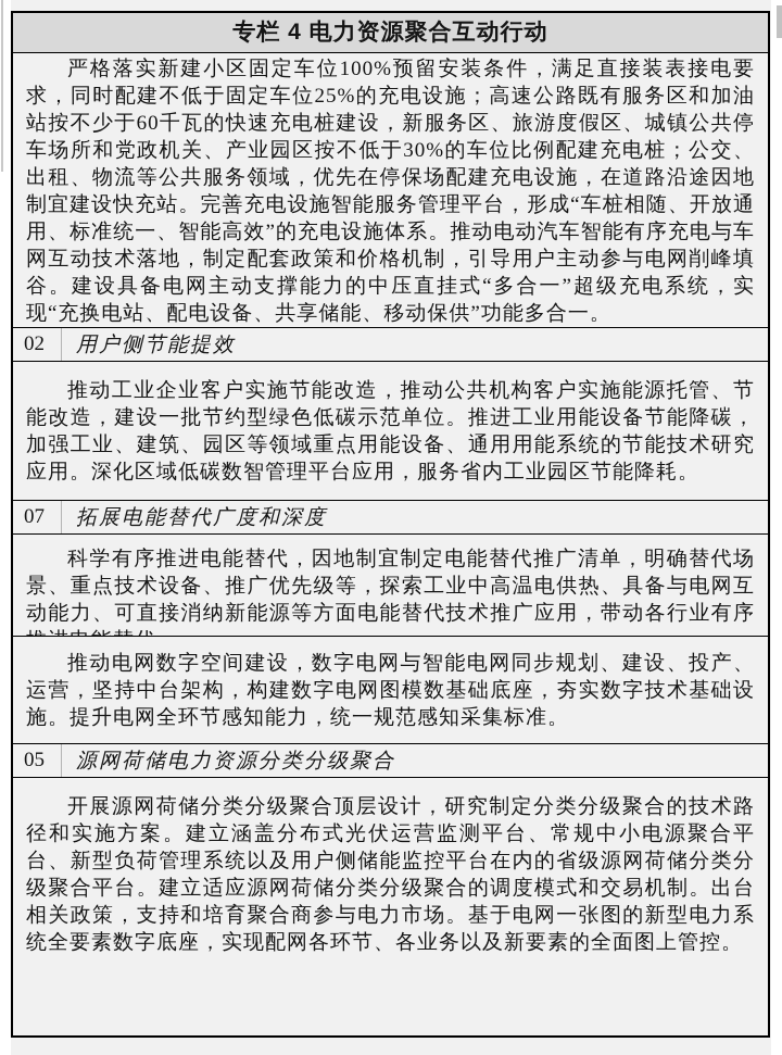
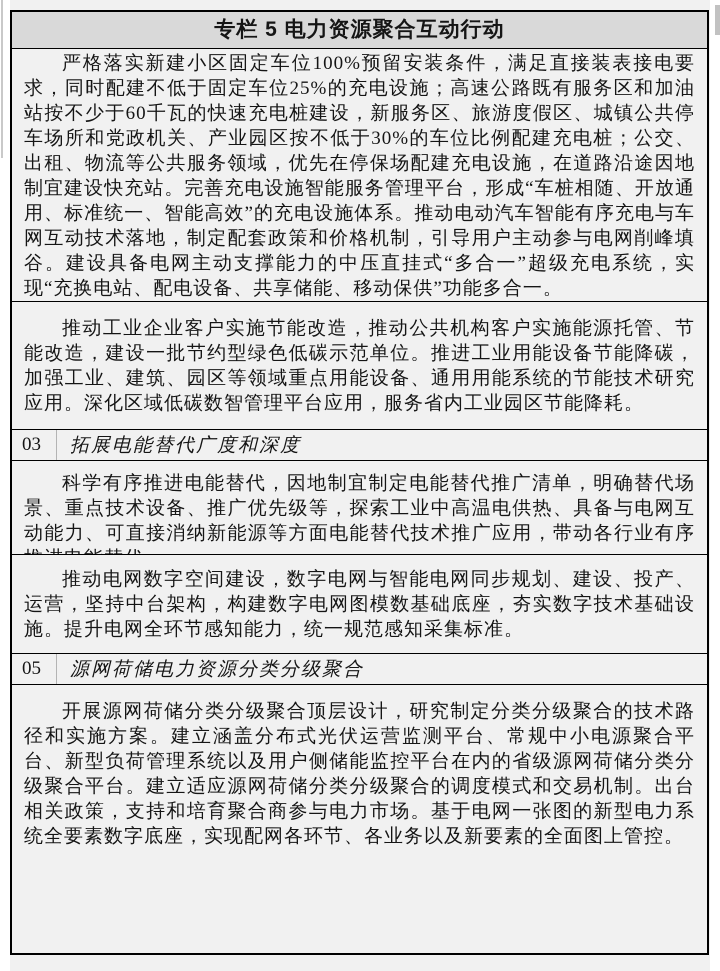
- 专栏 4 电力资源聚合互动行动
+ 专栏 5 电力资源聚合互动行动
  严格落实新建小区固定车位100%预留安装条件，满足直接装表接电要求，同时配建不低于固定车位25%的充电设施；高速公路既有服务区和加油站按不少于60千瓦的快速充电桩建设，新服务区、旅游度假区、城镇公共停车场所和党政机关、产业园区按不低于30%的车位比例配建充电桩；公交、出租、物流等公共服务领域，优先在停保场配建充电设施，在道路沿途因地制宜建设快充站。完善充电设施智能服务管理平台，形成“车桩相随、开放通用、标准统一、智能高效”的充电设施体系。推动电动汽车智能有序充电与车网互动技术落地，制定配套政策和价格机制，引导用户主动参与电网削峰填谷。建设具备电网主动支撑能力的中压直挂式“多合一”超级充电系统，实现“充换电站、配电设备、共享储能、移动保供”功能多合一。
- 02
- 用户侧节能提效
  推动工业企业客户实施节能改造，推动公共机构客户实施能源托管、节能改造，建设一批节约型绿色低碳示范单位。推进工业用能设备节能降碳，加强工业、建筑、园区等领域重点用能设备、通用用能系统的节能技术研究应用。深化区域低碳数智管理平台应用，服务省内工业园区节能降耗。
- 07
+ 03
  拓展电能替代广度和深度
  科学有序推进电能替代，因地制宜制定电能替代推广清单，明确替代场景、重点技术设备、推广优先级等，探索工业中高温电供热、具备与电网互动能力、可直接消纳新能源等方面电能替代技术推广应用，带动各行业有序
  推动电网数字空间建设，数字电网与智能电网同步规划、建设、投产、运营，坚持中台架构，构建数字电网图模数基础底座，夯实数字技术基础设施。提升电网全环节感知能力，统一规范感知采集标准。
  05
  源网荷储电力资源分类分级聚合
  开展源网荷储分类分级聚合顶层设计，研究制定分类分级聚合的技术路径和实施方案。建立涵盖分布式光伏运营监测平台、常规中小电源聚合平台、新型负荷管理系统以及用户侧储能监控平台在内的省级源网荷储分类分级聚合平台。建立适应源网荷储分类分级聚合的调度模式和交易机制。出台相关政策，支持和培育聚合商参与电力市场。基于电网一张图的新型电力系统全要素数字底座，实现配网各环节、各业务以及新要素的全面图上管控。
